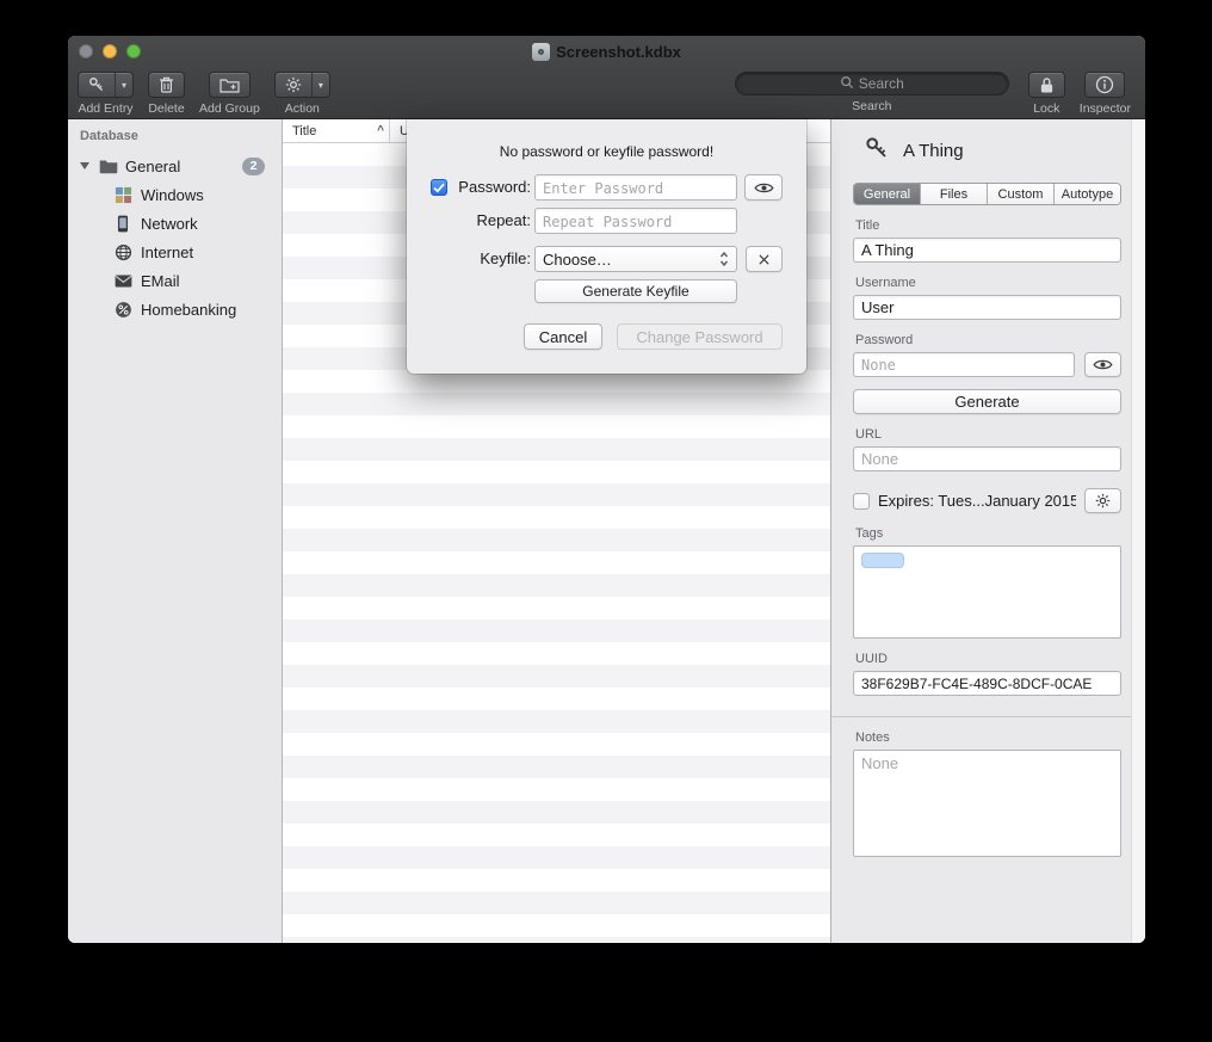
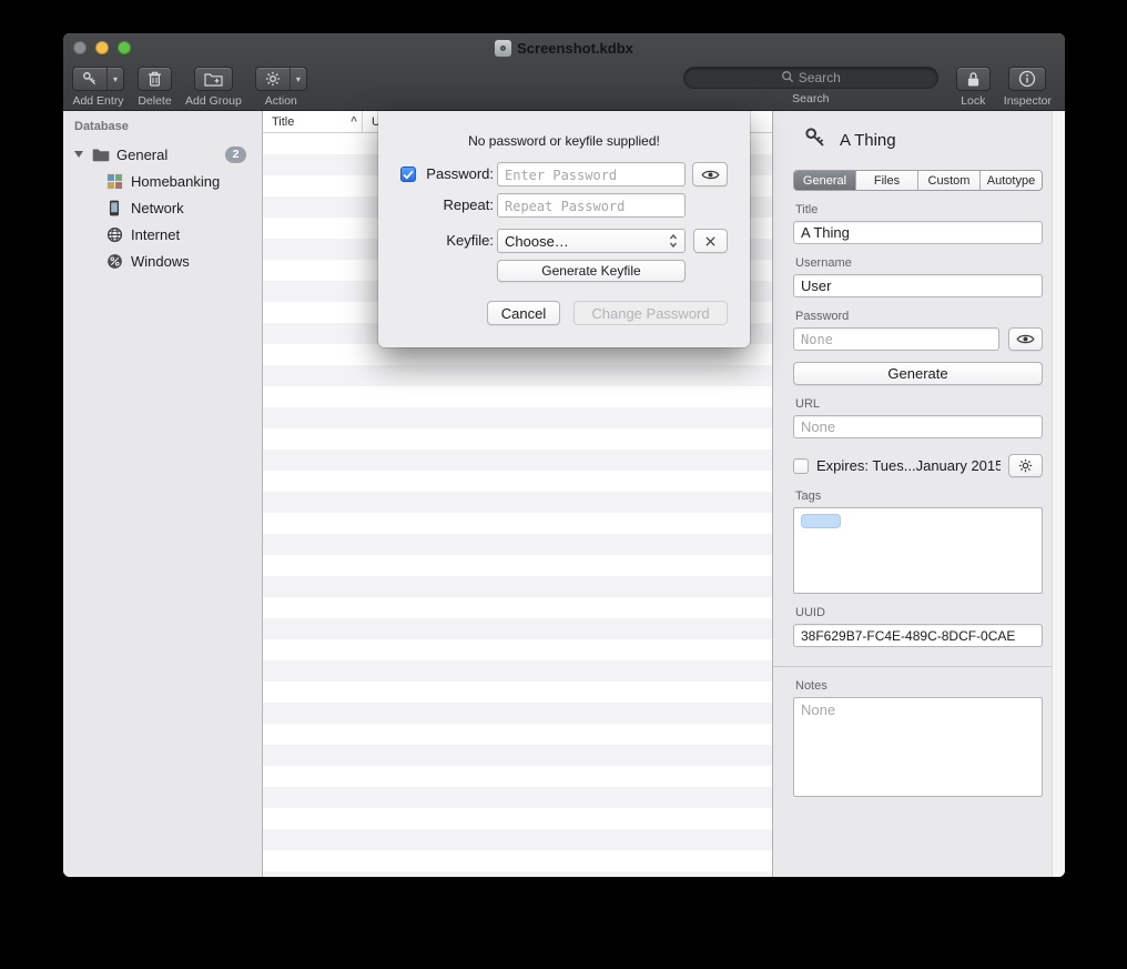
  Screenshot.kdbx
  ▾
  Add Entry
  Delete
  Add Group
  ▾
  Action
  Search
  Search
  Lock
  Inspector
  Database
  General
  2
- Windows
+ Homebanking
  Network
  Internet
- EMail
- Homebanking
+ Windows
  Title
  ^
  A Thing
  General
  Files
  Custom
  Autotype
  Title
  A Thing
  Username
  User
  Password
  None
  Generate
  URL
  None
  Expires: Tues...January 2015
  Tags
  UUID
  38F629B7-FC4E-489C-8DCF-0CAE
  Notes
  None
- No password or keyfile password!
+ No password or keyfile supplied!
  Password:
  Enter Password
  Repeat:
  Repeat Password
  Keyfile:
  Choose…
  Generate Keyfile
  Cancel
  Change Password
